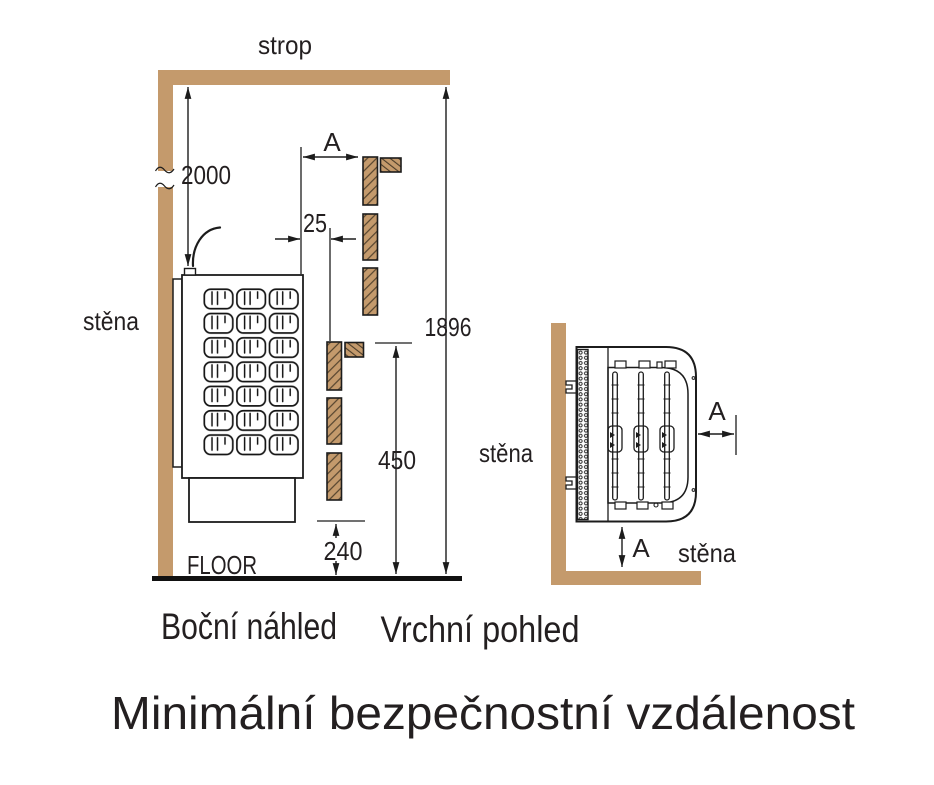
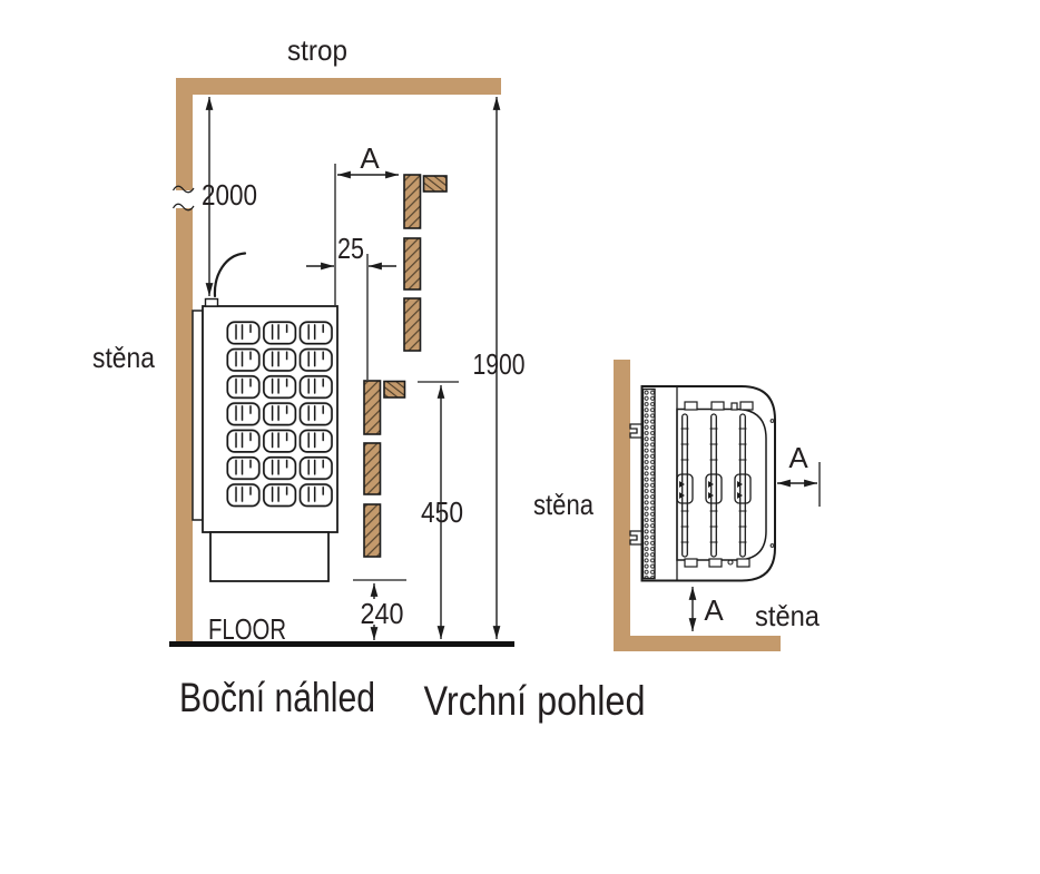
  2000
  A
  25
- 1896
+ 1900
  450
  240
  strop
  stěna
  FLOOR
  A
  A
  stěna
  stěna
  Boční náhled
  Vrchní pohled
- Minimální bezpečnostní vzdálenost
